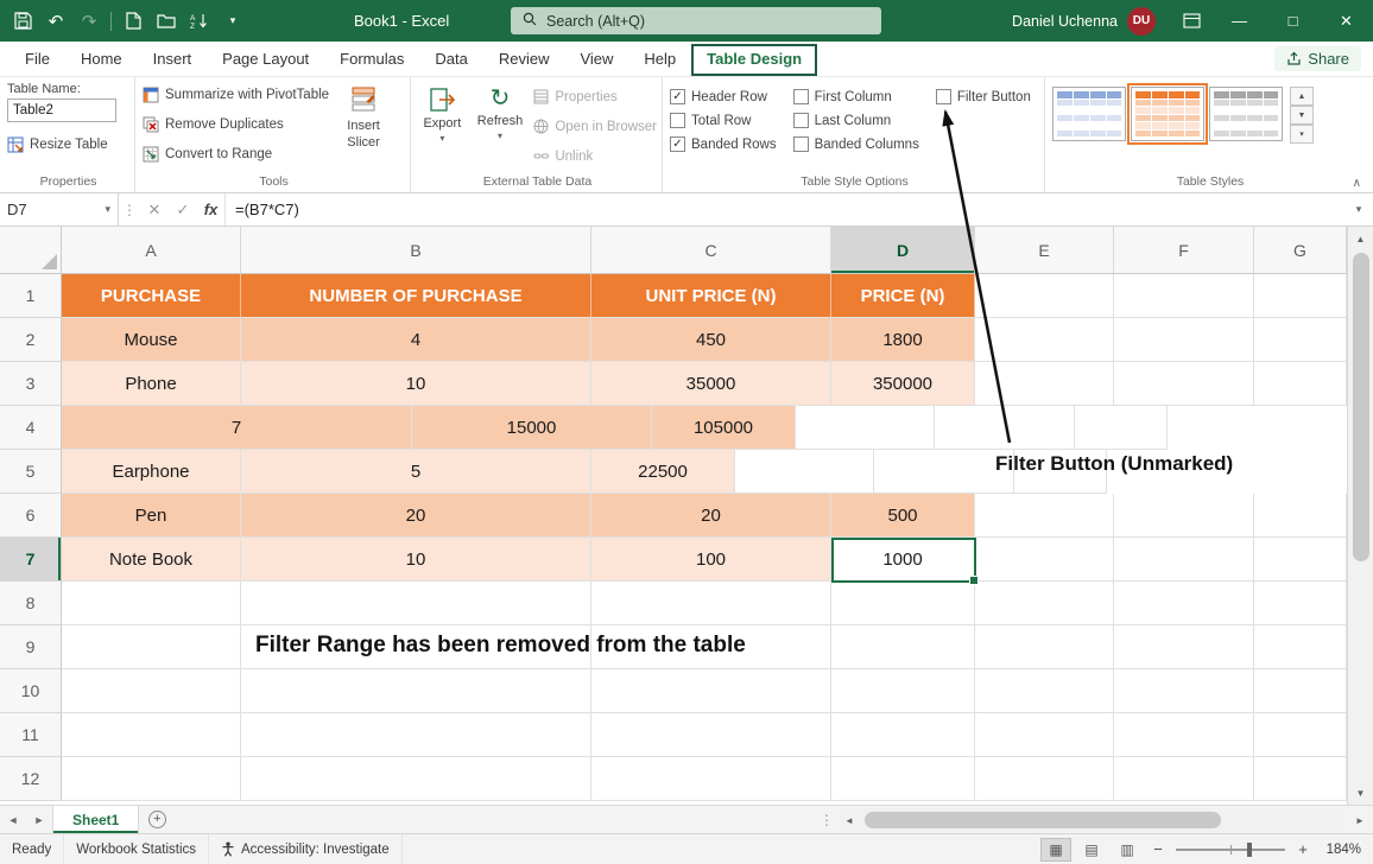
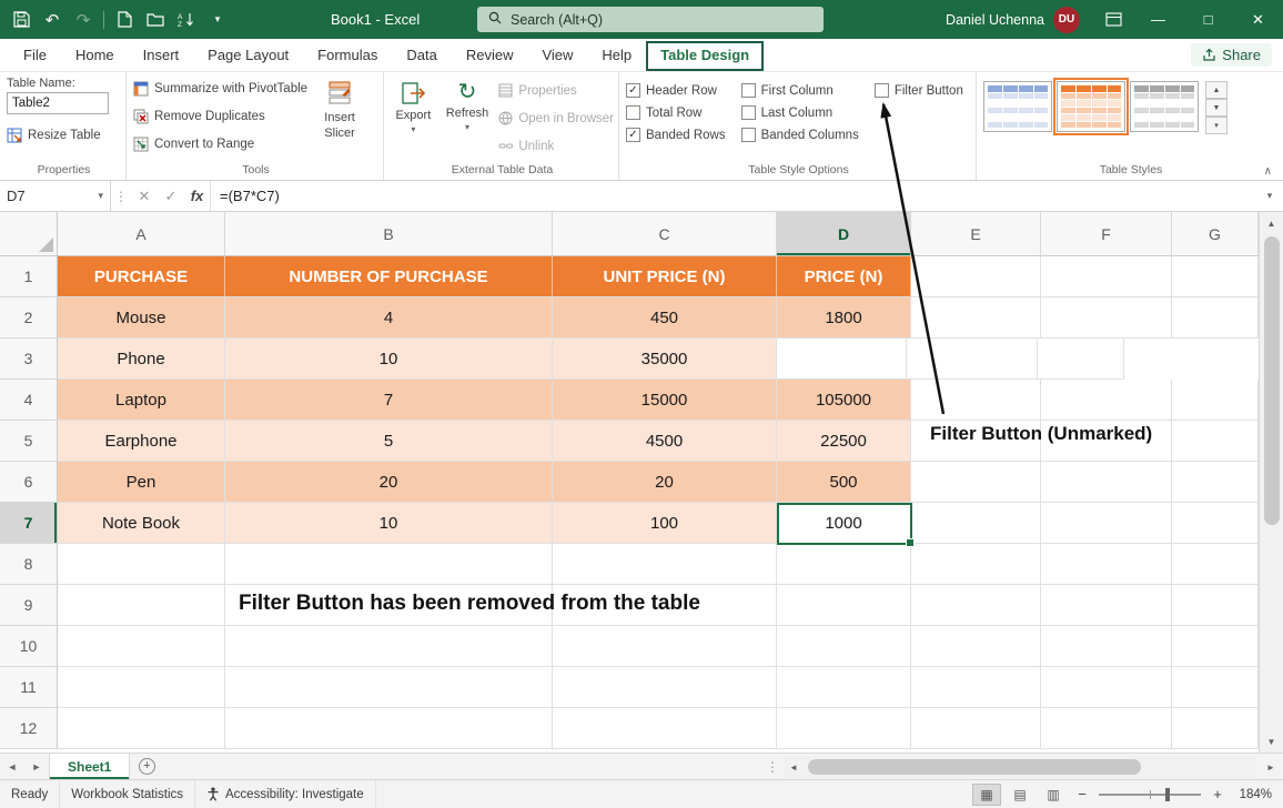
  ↶
  ↷
  ▾
  Book1 - Excel
  Search (Alt+Q)
  Daniel Uchenna
  DU
  —
  □
  ✕
  File
  Home
  Insert
  Page Layout
  Formulas
  Data
  Review
  View
  Help
  Table Design
  Share
  Table Name:
  Table2
  Resize Table
  Properties
  Summarize with PivotTable
  Remove Duplicates
  Convert to Range
  Insert
  Slicer
  Tools
  Export
  ▾
  ↻
  Refresh
  ▾
  Properties
  Open in Browser
  Unlink
  External Table Data
  Header Row
  Total Row
  Banded Rows
  First Column
  Last Column
  Banded Columns
  Filter Button
  Table Style Options
  Table Styles
  ∧
  D7
  ▾
  ⋮
  ✕
  ✓
  fx
  =(B7*C7)
  ▾
  A
  B
  C
  D
  E
  F
  G
  1
  PURCHASE
  NUMBER OF PURCHASE
  UNIT PRICE (N)
  PRICE (N)
  2
  Mouse
  4
  450
  1800
  3
  Phone
  10
  35000
- 350000
  4
+ Laptop
  7
  15000
  105000
  5
  Earphone
  5
+ 4500
  22500
  6
  Pen
  20
  20
  500
  7
  Note Book
  10
  100
  8
  9
  10
  11
  12
- Filter Range has been removed from the table
+ Filter Button has been removed from the table
  Filter Button (Unmarked)
  ▲
  ▼
  ◄
  ►
  Sheet1
  +
  ⋮
  ◄
  ►
  Ready
  Workbook Statistics
  Accessibility: Investigate
  ▦
  ▤
  ▥
  −
  +
  184%
